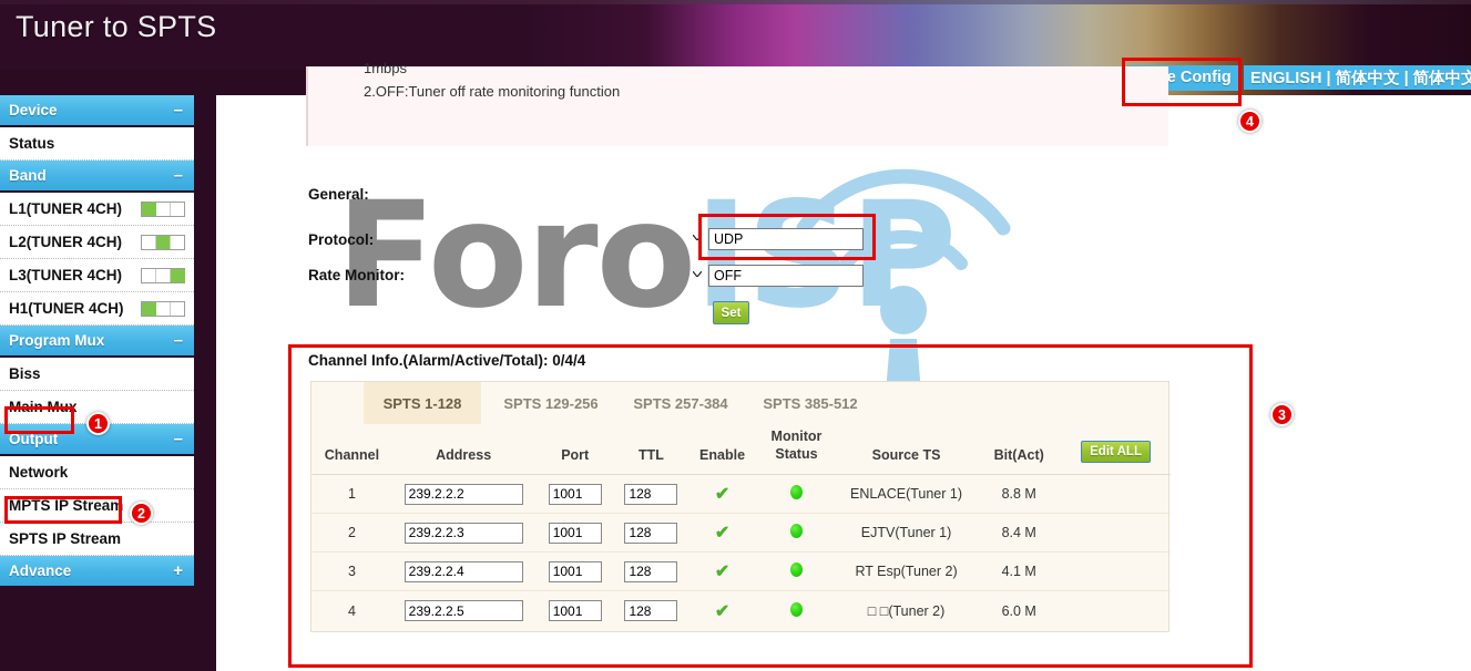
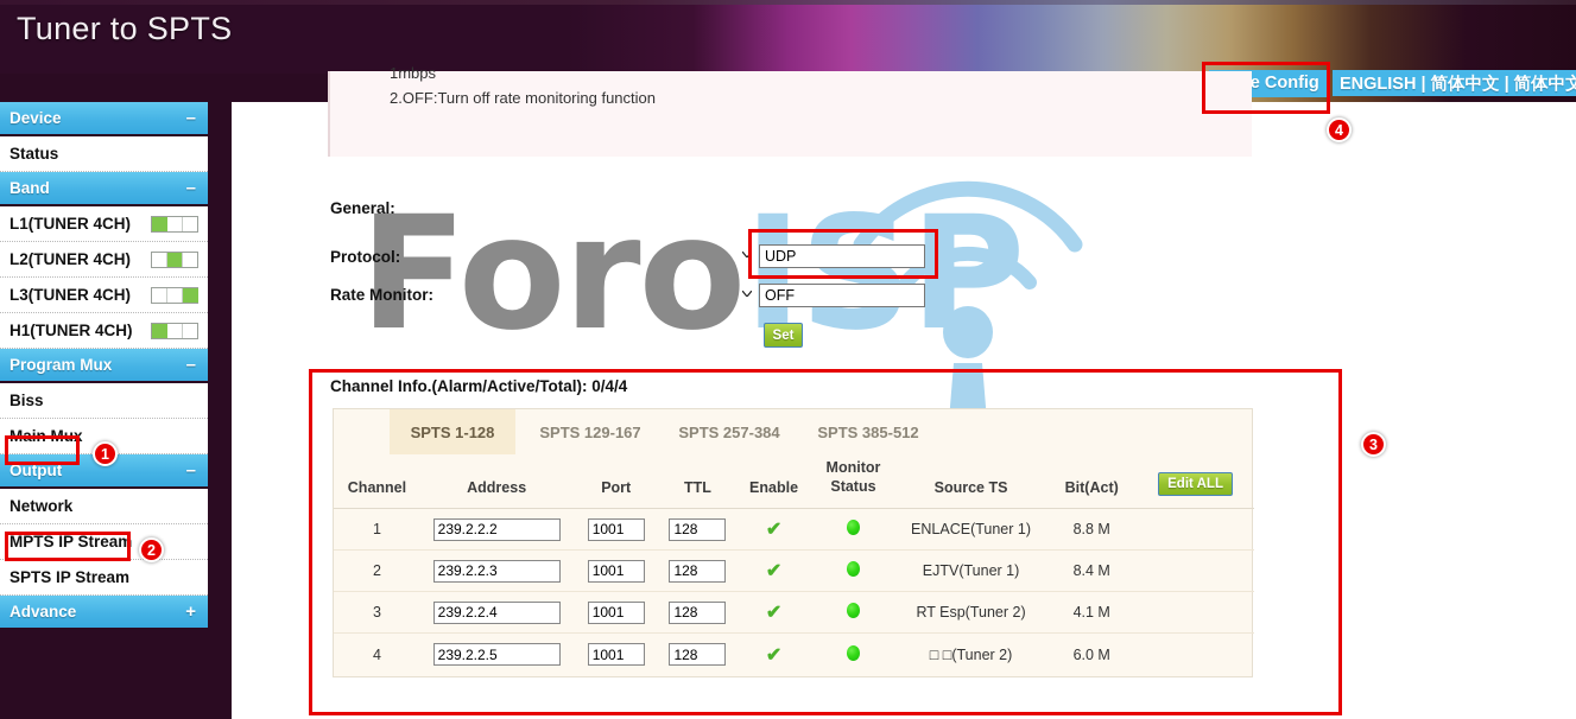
  Tuner to SPTS
  e Config
  ENGLISH | 简体中文 | 简体中文
  Device
  –
  Status
  Band
  –
  L1(TUNER 4CH)
  L2(TUNER 4CH)
  L3(TUNER 4CH)
  H1(TUNER 4CH)
  Program Mux
  –
  Biss
  Main Mux
  Output
  –
  Network
  MPTS IP Stream
  SPTS IP Stream
  Advance
  +
  ForoISP
  1mbps
- 2.OFF:Tuner off rate monitoring function
+ 2.OFF:Turn off rate monitoring function
  General:
  Protocol:
  Rate Monitor:
  UDP
  OFF
  Set
  Channel Info.(Alarm/Active/Total): 0/4/4
  SPTS 1-128
- SPTS 129-256
+ SPTS 129-167
  SPTS 257-384
  SPTS 385-512
  Channel	Address	Port	TTL	Enable	Monitor Status	Source TS	Bit(Act)	Edit ALL
  1	239.2.2.2	1001	128	✔		ENLACE(Tuner 1)	8.8 M
  2	239.2.2.3	1001	128	✔		EJTV(Tuner 1)	8.4 M
  3	239.2.2.4	1001	128	✔		RT Esp(Tuner 2)	4.1 M
  4	239.2.2.5	1001	128	✔		□ □(Tuner 2)	6.0 M
  1
  2
  3
  4
